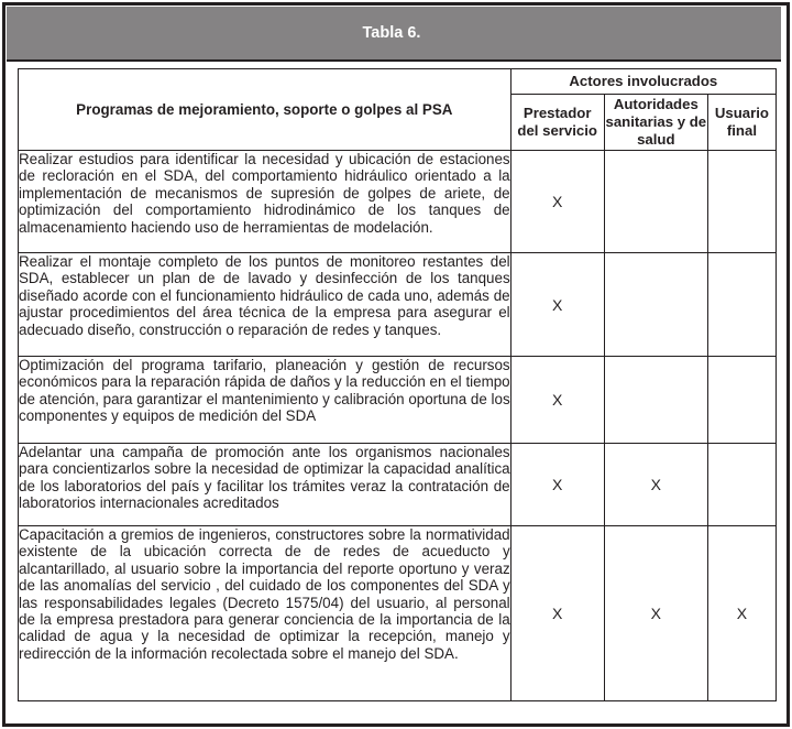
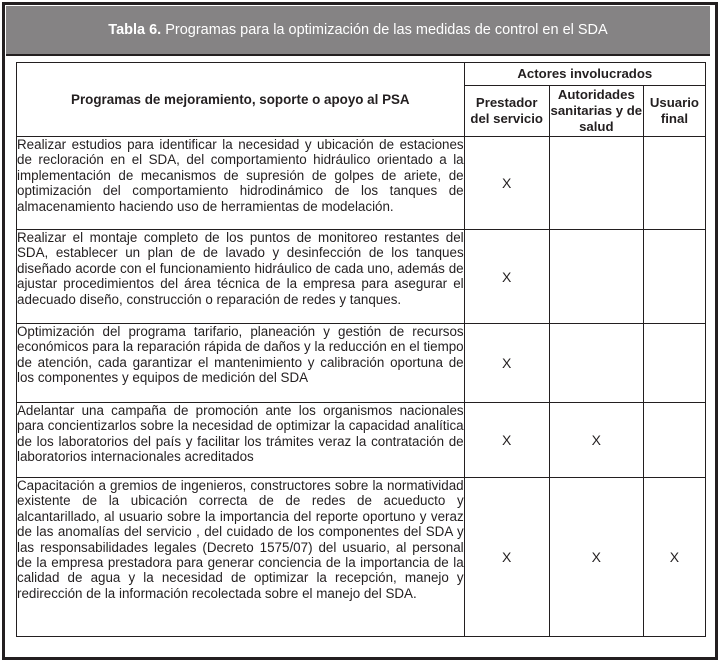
  Tabla 6.
+ Programas para la optimización de las medidas de control en el SDA
- Programas de mejoramiento, soporte o golpes al PSA	Actores involucrados
+ Programas de mejoramiento, soporte o apoyo al PSA	Actores involucrados
  Prestador del servicio	Autoridades sanitarias y de salud	Usuario final
  Realizar estudios para identificar la necesidad y ubicación de estaciones de recloración en el SDA, del comportamiento hidráulico orientado a la implementación de mecanismos de supresión de golpes de ariete, de optimización del comportamiento hidrodinámico de los tanques de almacenamiento haciendo uso de herramientas de modelación.	X
  Realizar el montaje completo de los puntos de monitoreo restantes del SDA, establecer un plan de de lavado y desinfección de los tanques diseñado acorde con el funcionamiento hidráulico de cada uno, además de ajustar procedimientos del área técnica de la empresa para asegurar el adecuado diseño, construcción o reparación de redes y tanques.	X
- Optimización del programa tarifario, planeación y gestión de recursos económicos para la reparación rápida de daños y la reducción en el tiempo de atención, para garantizar el mantenimiento y calibración oportuna de los componentes y equipos de medición del SDA	X
+ Optimización del programa tarifario, planeación y gestión de recursos económicos para la reparación rápida de daños y la reducción en el tiempo de atención, cada garantizar el mantenimiento y calibración oportuna de los componentes y equipos de medición del SDA	X
  Adelantar una campaña de promoción ante los organismos nacionales para concientizarlos sobre la necesidad de optimizar la capacidad analítica de los laboratorios del país y facilitar los trámites veraz la contratación de laboratorios internacionales acreditados	X	X
- Capacitación a gremios de ingenieros, constructores sobre la normatividad existente de la ubicación correcta de de redes de acueducto y alcantarillado, al usuario sobre la importancia del reporte oportuno y veraz de las anomalías del servicio , del cuidado de los componentes del SDA y las responsabilidades legales (Decreto 1575/04) del usuario, al personal de la empresa prestadora para generar conciencia de la importancia de la calidad de agua y la necesidad de optimizar la recepción, manejo y redirección de la información recolectada sobre el manejo del SDA.	X	X	X
+ Capacitación a gremios de ingenieros, constructores sobre la normatividad existente de la ubicación correcta de de redes de acueducto y alcantarillado, al usuario sobre la importancia del reporte oportuno y veraz de las anomalías del servicio , del cuidado de los componentes del SDA y las responsabilidades legales (Decreto 1575/07) del usuario, al personal de la empresa prestadora para generar conciencia de la importancia de la calidad de agua y la necesidad de optimizar la recepción, manejo y redirección de la información recolectada sobre el manejo del SDA.	X	X	X
